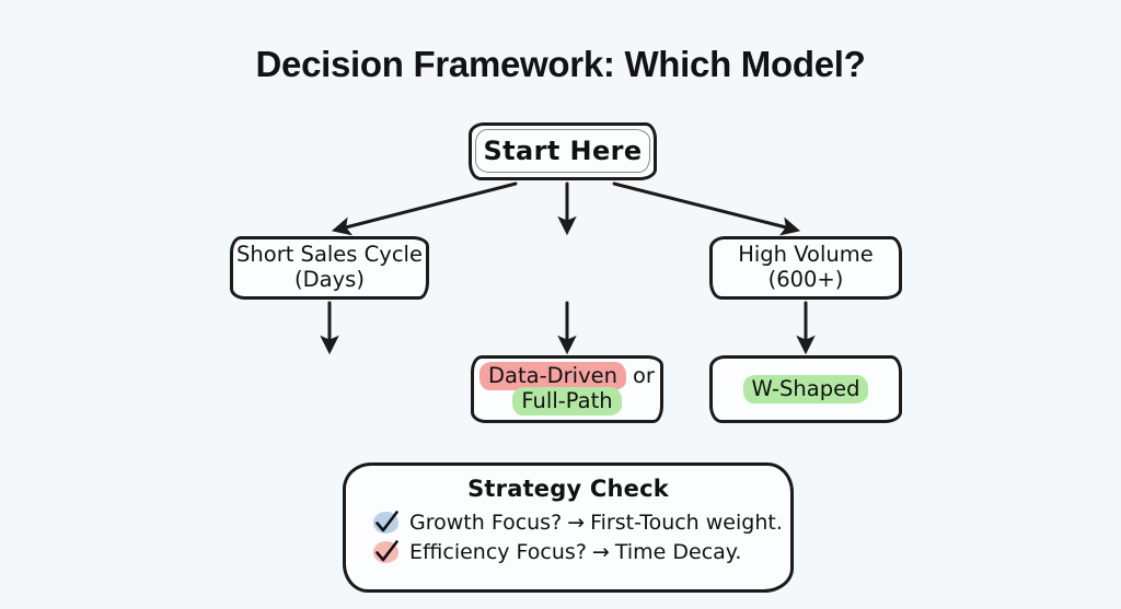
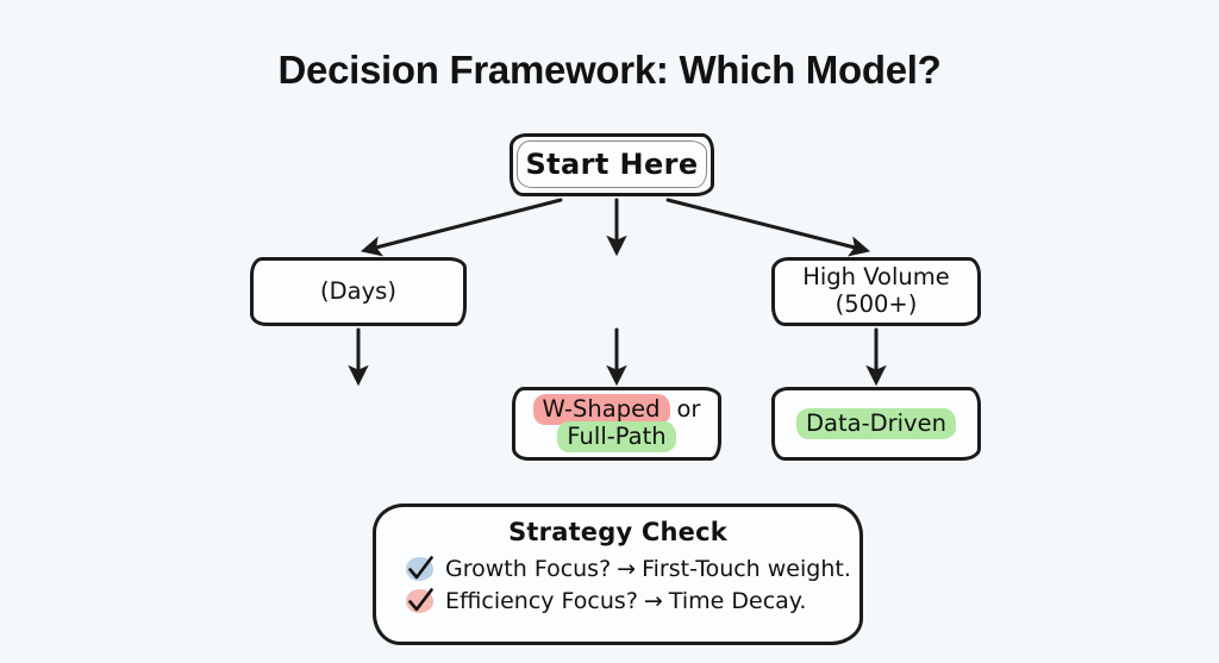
  Decision Framework: Which Model?
  Start Here
- Short Sales Cycle
  (Days)
  High Volume
- (600+)
+ (500+)
- Data-Driven or
+ W-Shaped or
  Full-Path
- W-Shaped
+ Data-Driven
  Strategy Check
  Growth Focus?
  →
  First-Touch weight.
  Efficiency Focus?
  →
  Time Decay.
